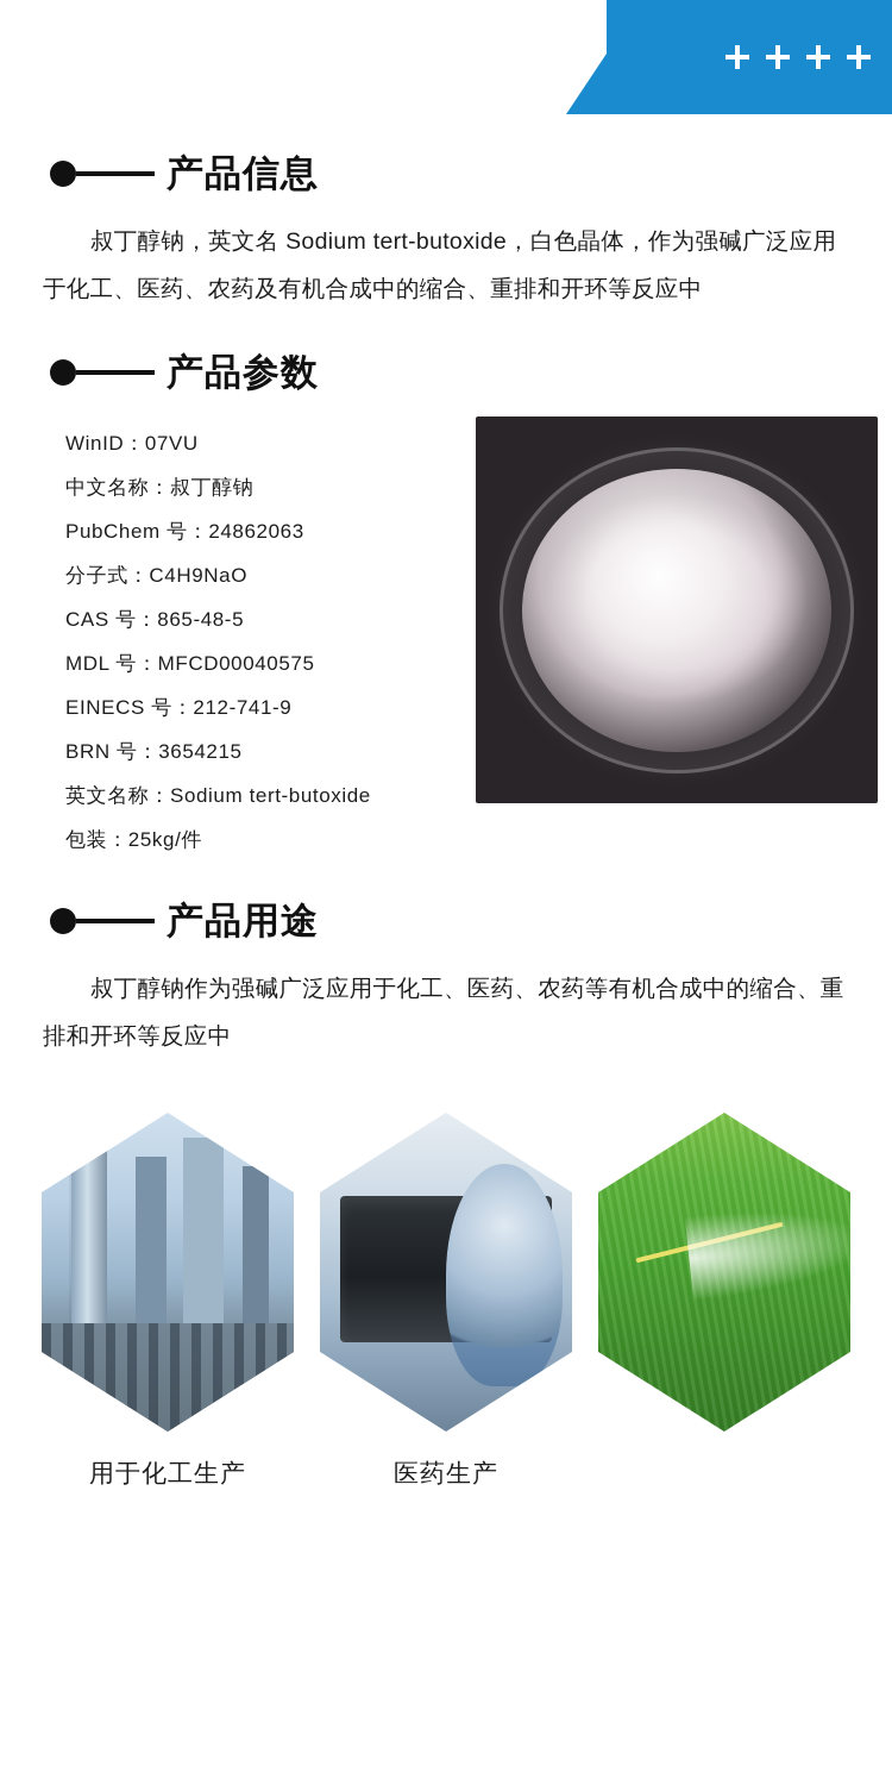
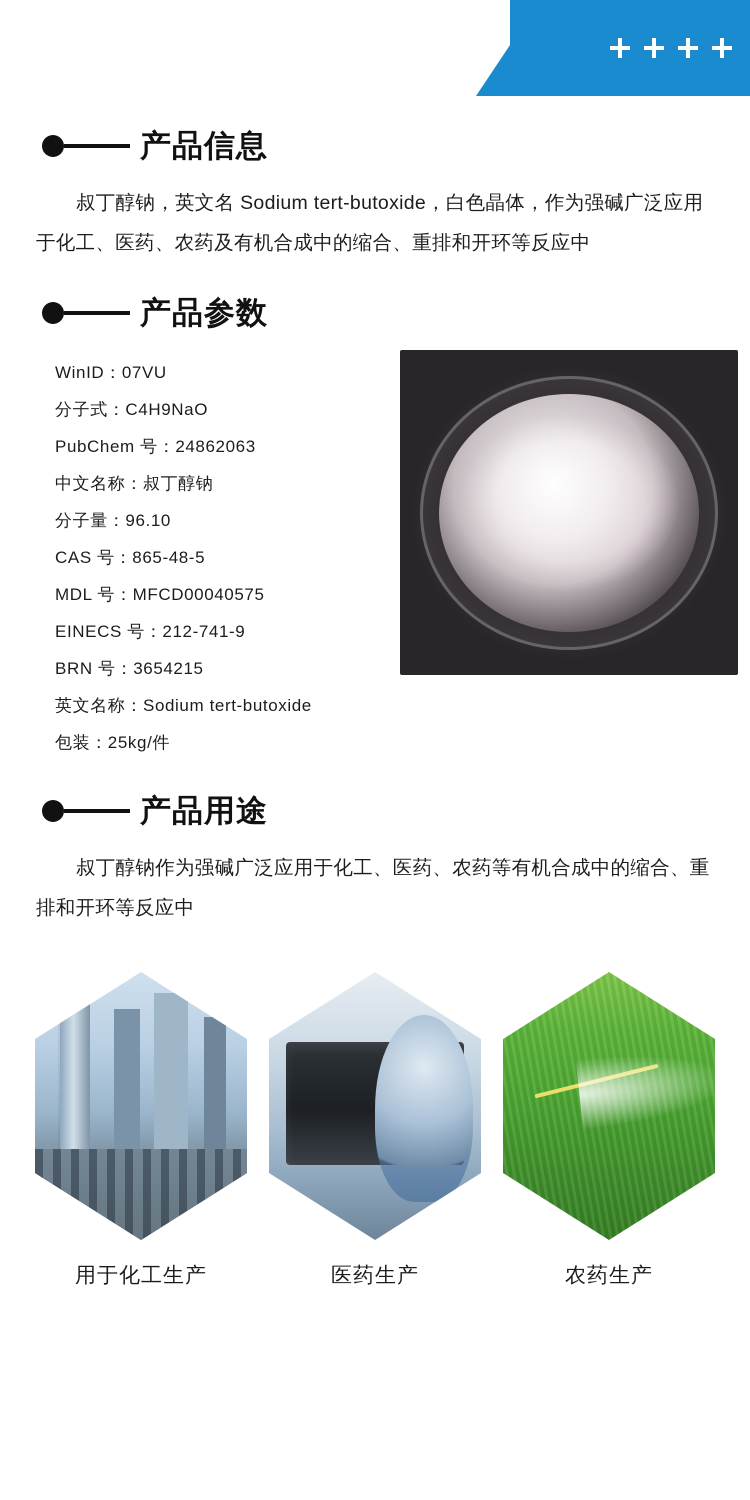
  产品信息
  叔丁醇钠，英文名 Sodium tert-butoxide，白色晶体，作为强碱广泛应用于化工、医药、农药及有机合成中的缩合、重排和开环等反应中
  产品参数
  WinID：07VU
- 中文名称：叔丁醇钠
+ 分子式：C4H9NaO
  PubChem 号：24862063
- 分子式：C4H9NaO
+ 中文名称：叔丁醇钠
+ 分子量：96.10
  CAS 号：865-48-5
  MDL 号：MFCD00040575
  EINECS 号：212-741-9
  BRN 号：3654215
  英文名称：Sodium tert-butoxide
  包装：25kg/件
  产品用途
  叔丁醇钠作为强碱广泛应用于化工、医药、农药等有机合成中的缩合、重排和开环等反应中
  用于化工生产
  医药生产
+ 农药生产
